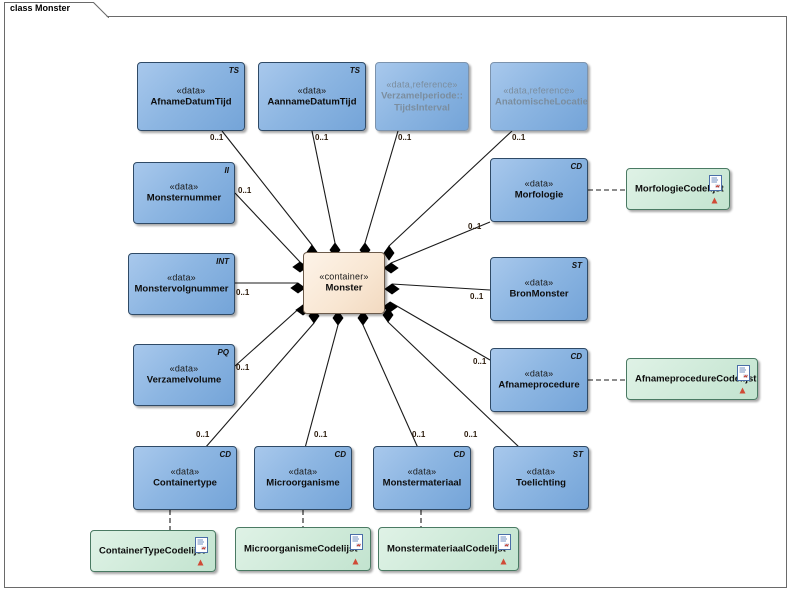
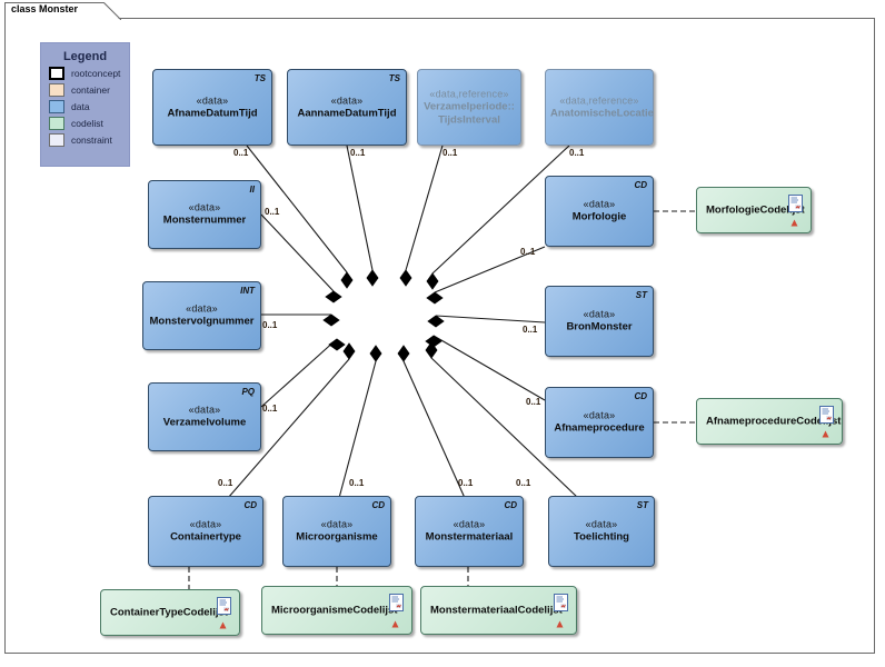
  class Monster
+ Legend
+ rootconcept
+ container
+ data
+ codelist
+ constraint
  TS
  «data»
  AfnameDatumTijd
  TS
  «data»
  AannameDatumTijd
  «data,reference»
  Verzamelperiode::
  TijdsInterval
  «data,reference»
  AnatomischeLocatie
  II
  «data»
  Monsternummer
  INT
  «data»
  Monstervolgnummer
  PQ
  «data»
  Verzamelvolume
- «container»
- Monster
  CD
  «data»
  Morfologie
  ST
  «data»
  BronMonster
  CD
  «data»
  Afnameprocedure
  CD
  «data»
  Containertype
  CD
  «data»
  Microorganisme
  CD
  «data»
  Monstermateriaal
  ST
  «data»
  Toelichting
  MorfologieCodelt
  AfnameprocedureCodst
  ContainerTypeCodeli
  MicroorganismeCodelij
  MonstermateriaalCodelij
  0..1
  0..1
  0..1
  0..1
  0..1
  0..1
  0..1
  0..1
  0..1
  0..1
  0..1
  0..1
  0..1
  0..1
